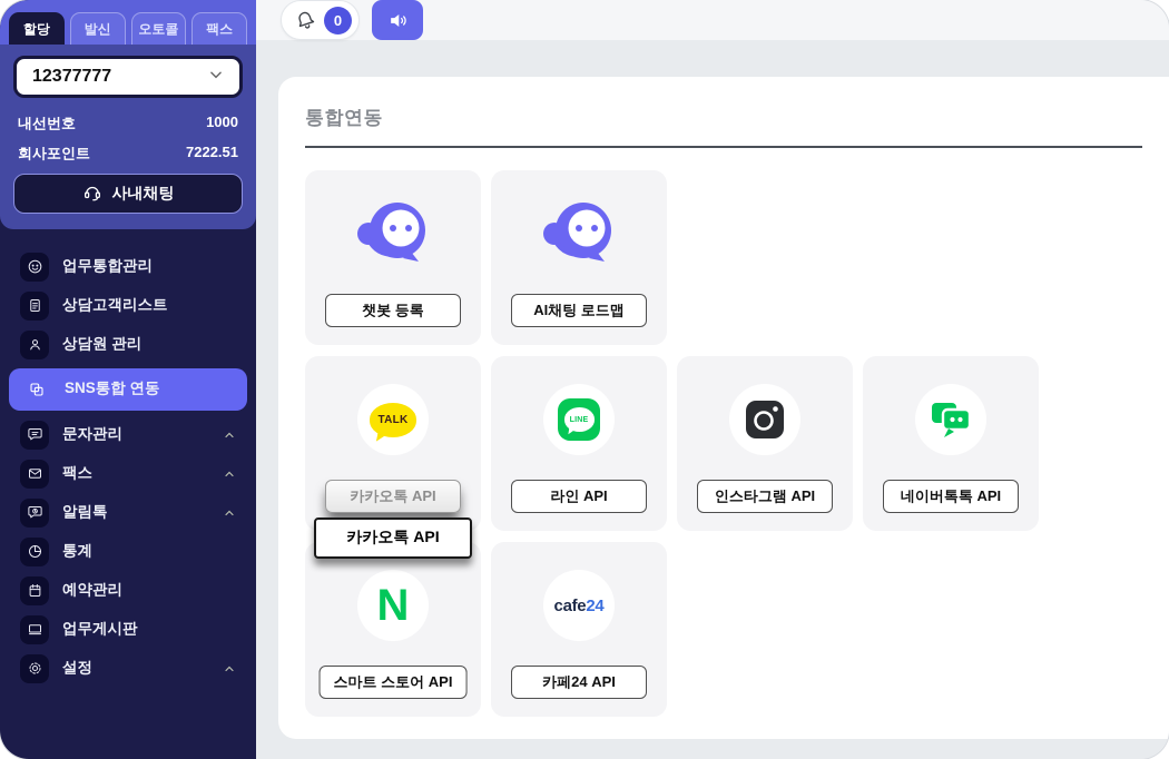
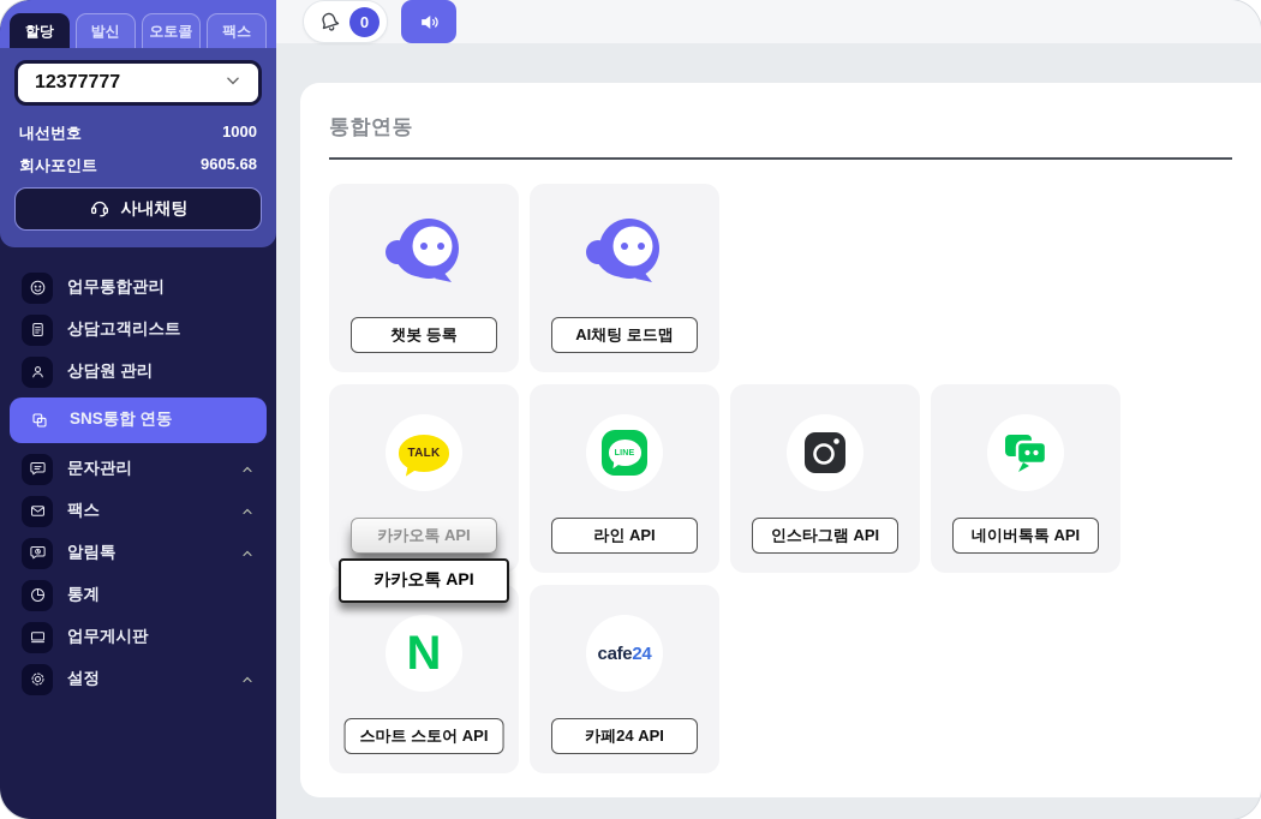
  할당
  발신
  오토콜
  팩스
  12377777
  내선번호
  1000
  회사포인트
- 7222.51
+ 9605.68
  사내채팅
  업무통합관리
  상담고객리스트
  상담원 관리
  SNS통합 연동
  문자관리
  팩스
  알림톡
  통계
- 예약관리
  업무게시판
  설정
  0
  통합연동
  챗봇 등록
  AI채팅 로드맵
  TALK
  카카오톡 API
  카카오톡 API
  라인 API
  인스타그램 API
  네이버톡톡 API
  N
  스마트 스토어 API
  cafe24
  카페24 API
